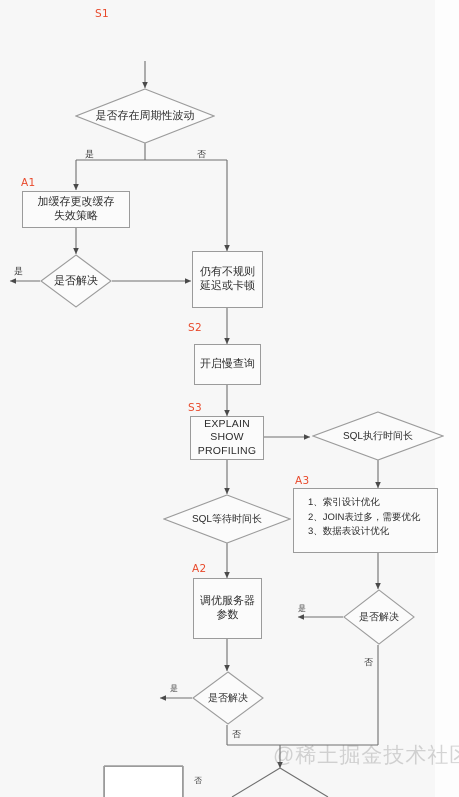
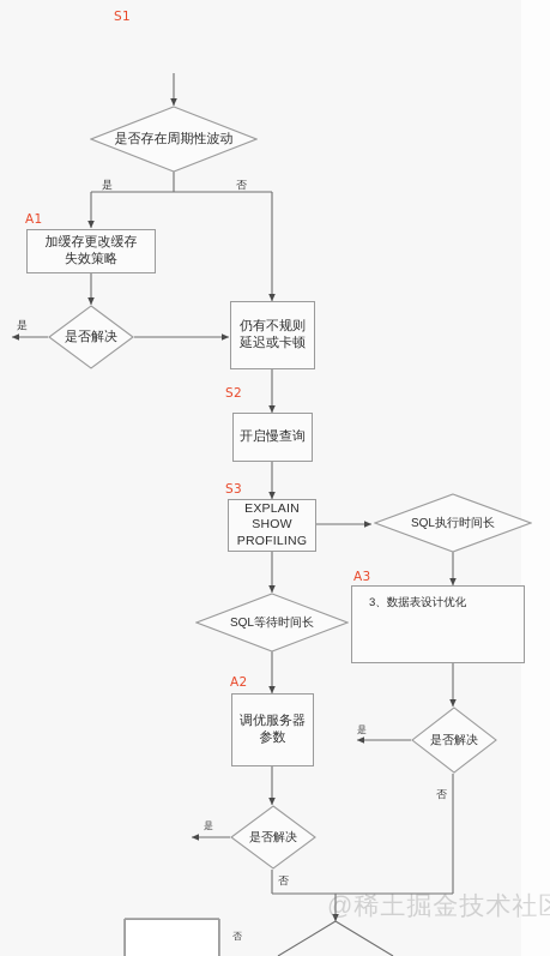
  S1
  A1
  S2
  S3
  A3
  A2
  是否存在周期性波动
  是
  否
  加缓存更改缓存
  失效策略
  是否解决
  是
  仍有不规则
  延迟或卡顿
  开启慢查询
  EXPLAIN
  SHOW
  PROFILING
  SQL执行时间长
  SQL等待时间长
- 1、索引设计优化
- 2、JOIN表过多，需要优化
  3、数据表设计优化
  调优服务器
  参数
  是否解决
  是
  否
  是否解决
  是
  否
  否
  @稀土掘金技术社
